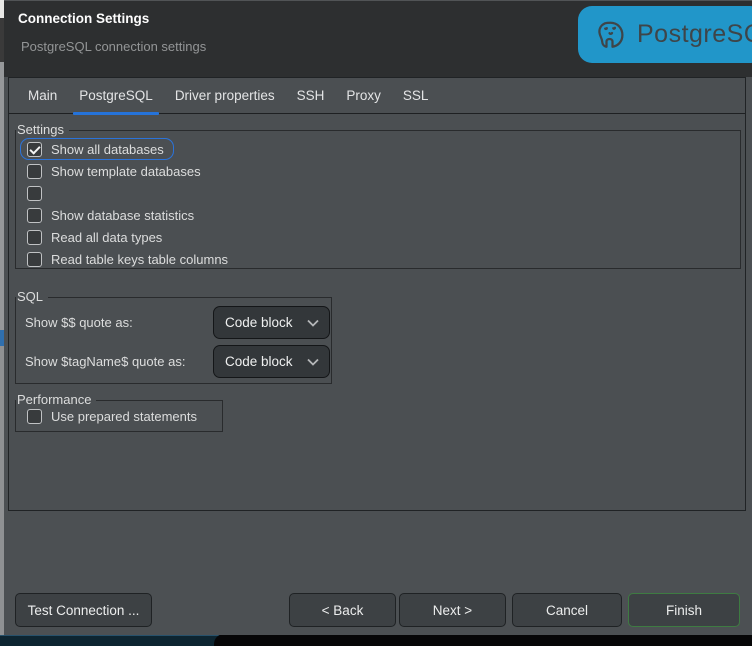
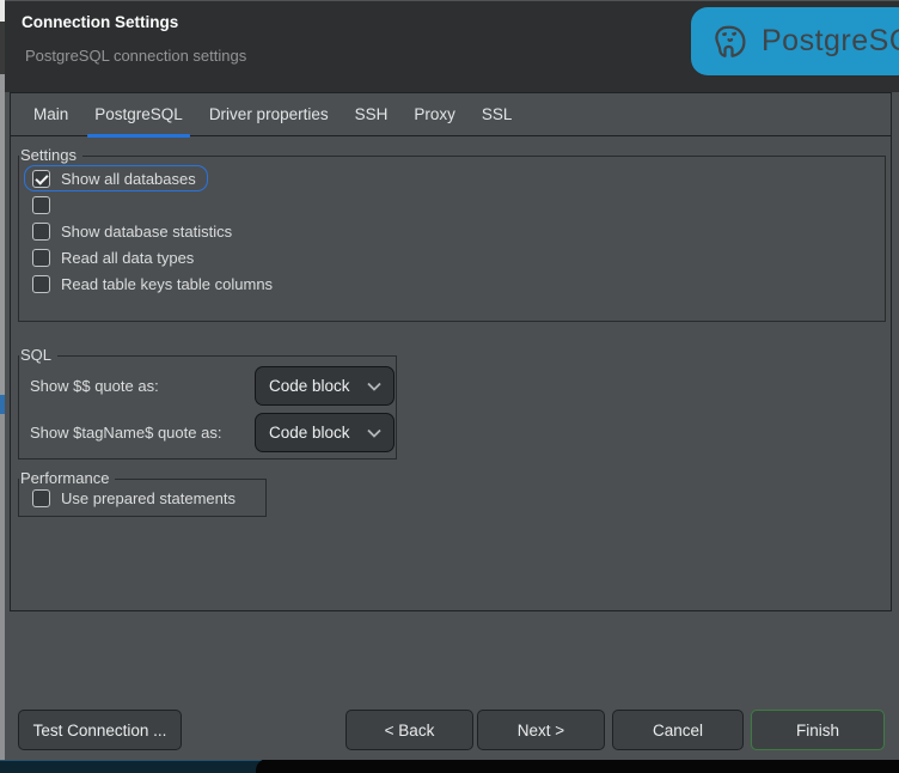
  Connection Settings
  PostgreSQL connection settings
  PostgreS
  Main
  PostgreSQL
  Driver properties
  SSH
  Proxy
  SSL
  Settings
  Show all databases
- Show template databases
  Show database statistics
  Read all data types
  Read table keys table columns
  SQL
  Show $$ quote as:
  Code block
  Show $tagName$ quote as:
  Code block
  Performance
  Use prepared statements
  Test Connection ...
  < Back
  Next >
  Cancel
  Finish
